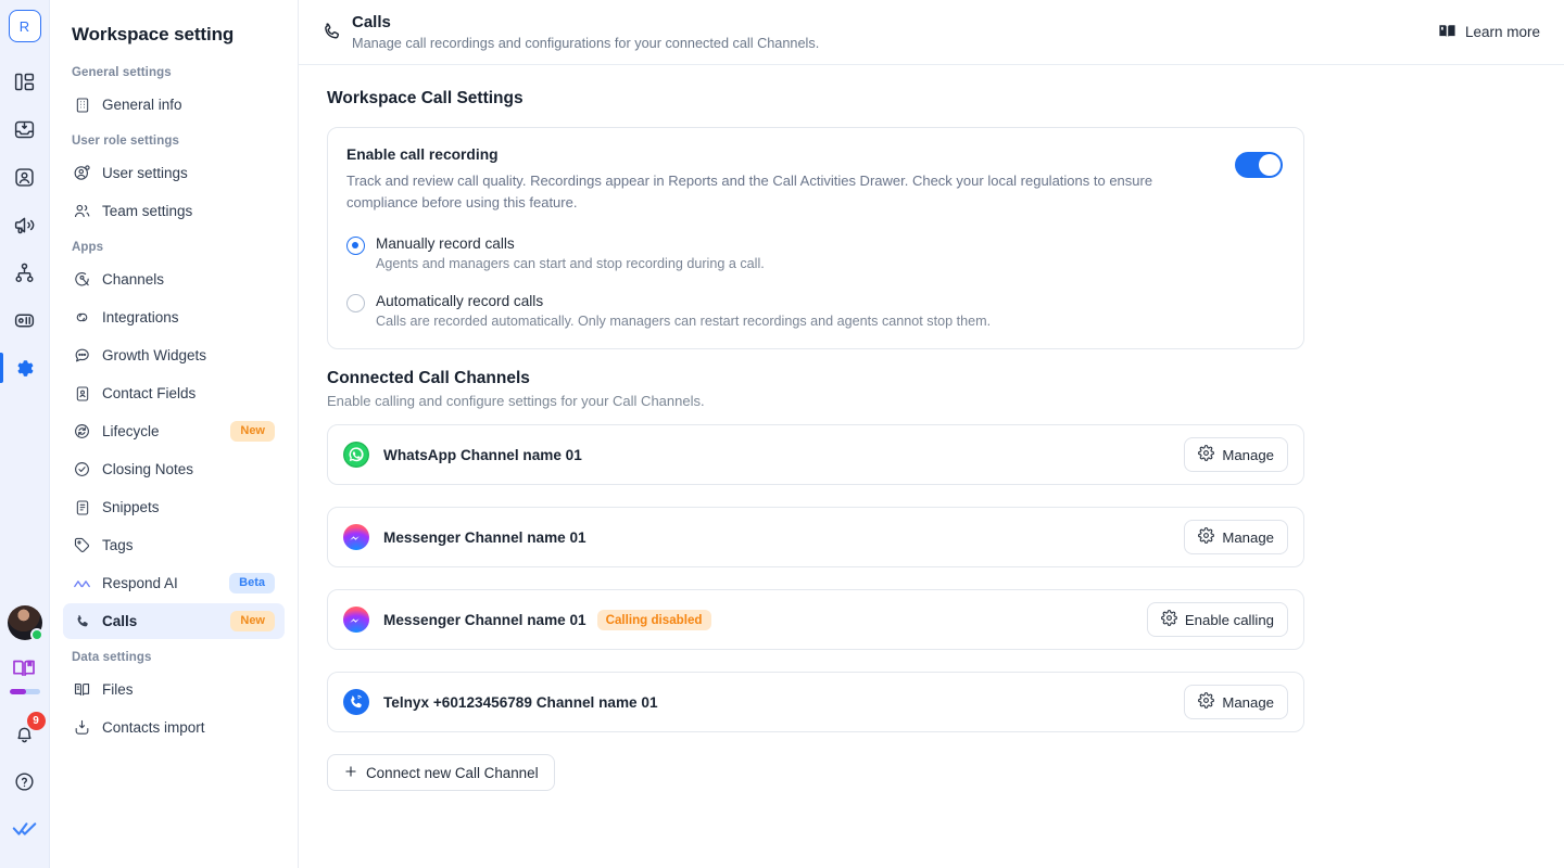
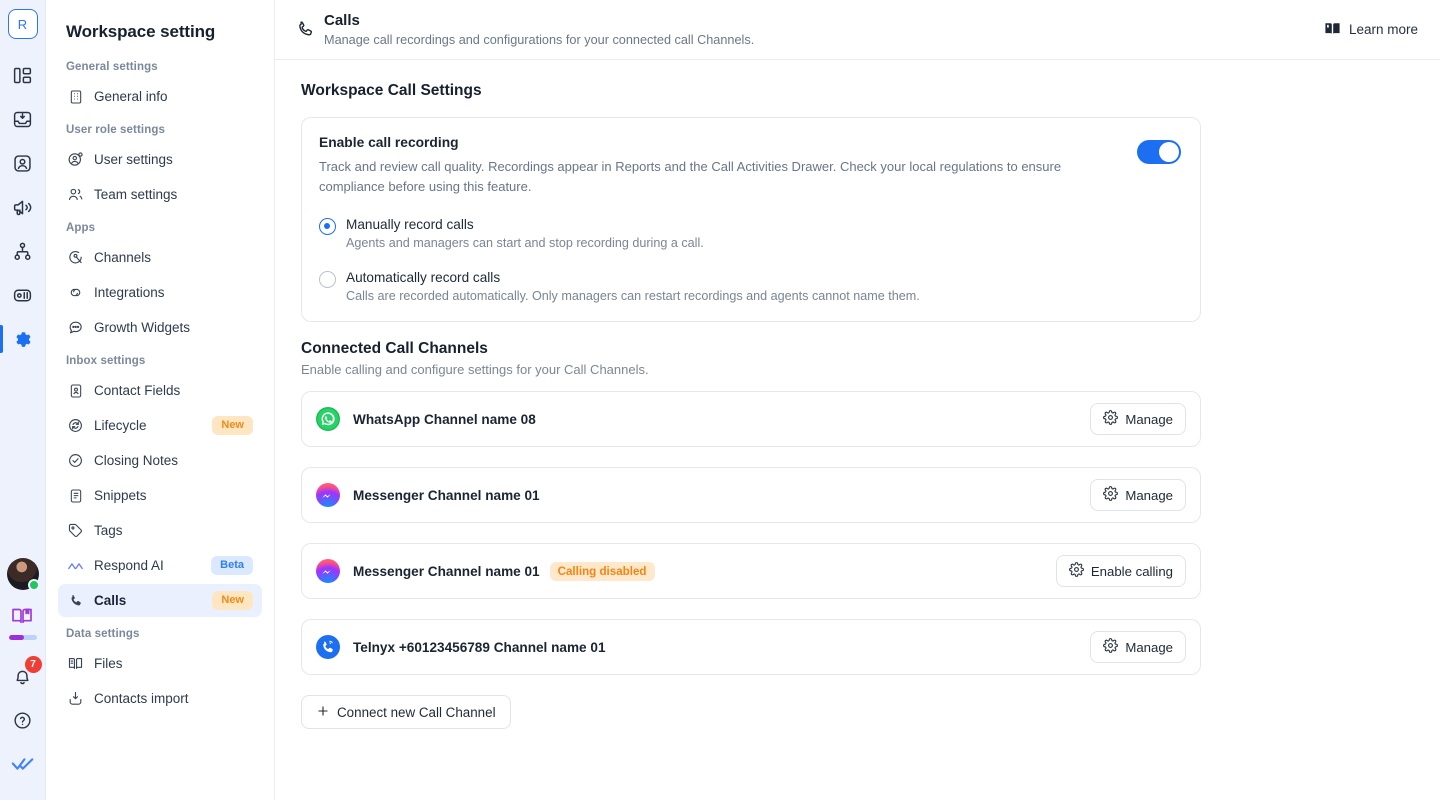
  R
- 9
+ 7
  Workspace setting
  General settings
  General info
  User role settings
  User settings
  Team settings
  Apps
  Channels
  Integrations
  Growth Widgets
+ Inbox settings
  Contact Fields
  Lifecycle
  New
  Closing Notes
  Snippets
  Tags
  Respond AI
  Beta
  Calls
  New
  Data settings
  Files
  Contacts import
  Calls
  Manage call recordings and configurations for your connected call Channels.
  Learn more
  Workspace Call Settings
  Enable call recording
  Track and review call quality. Recordings appear in Reports and the Call Activities Drawer. Check your local regulations to ensure compliance before using this feature.
  Manually record calls
  Agents and managers can start and stop recording during a call.
  Automatically record calls
- Calls are recorded automatically. Only managers can restart recordings and agents cannot stop them.
+ Calls are recorded automatically. Only managers can restart recordings and agents cannot name them.
  Connected Call Channels
  Enable calling and configure settings for your Call Channels.
- WhatsApp Channel name 01
+ WhatsApp Channel name 08
  Manage
  Messenger Channel name 01
  Manage
  Messenger Channel name 01
  Calling disabled
  Enable calling
  Telnyx +60123456789 Channel name 01
  Manage
  Connect new Call Channel
